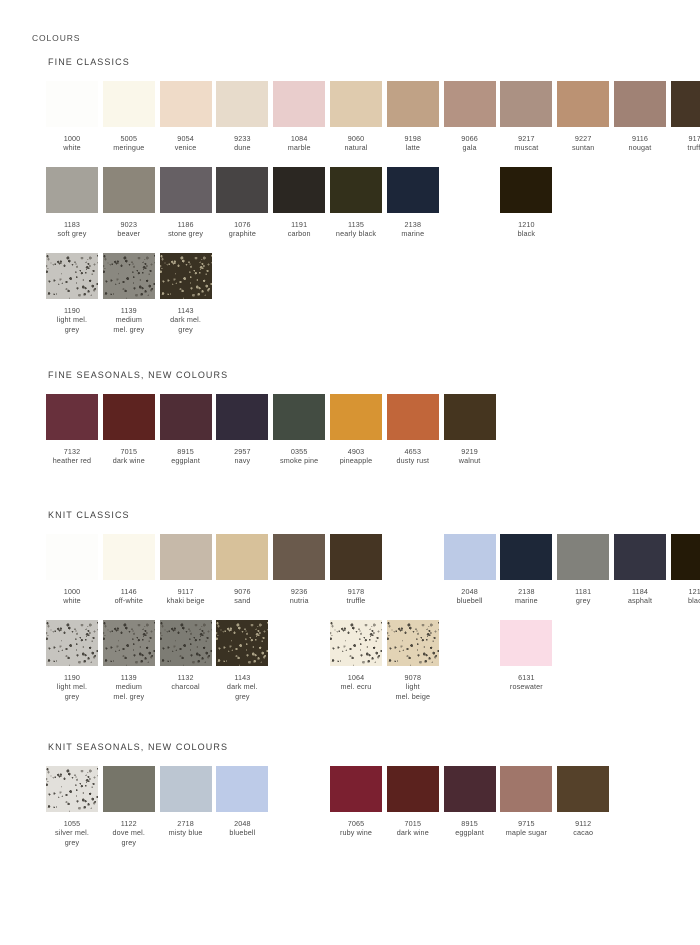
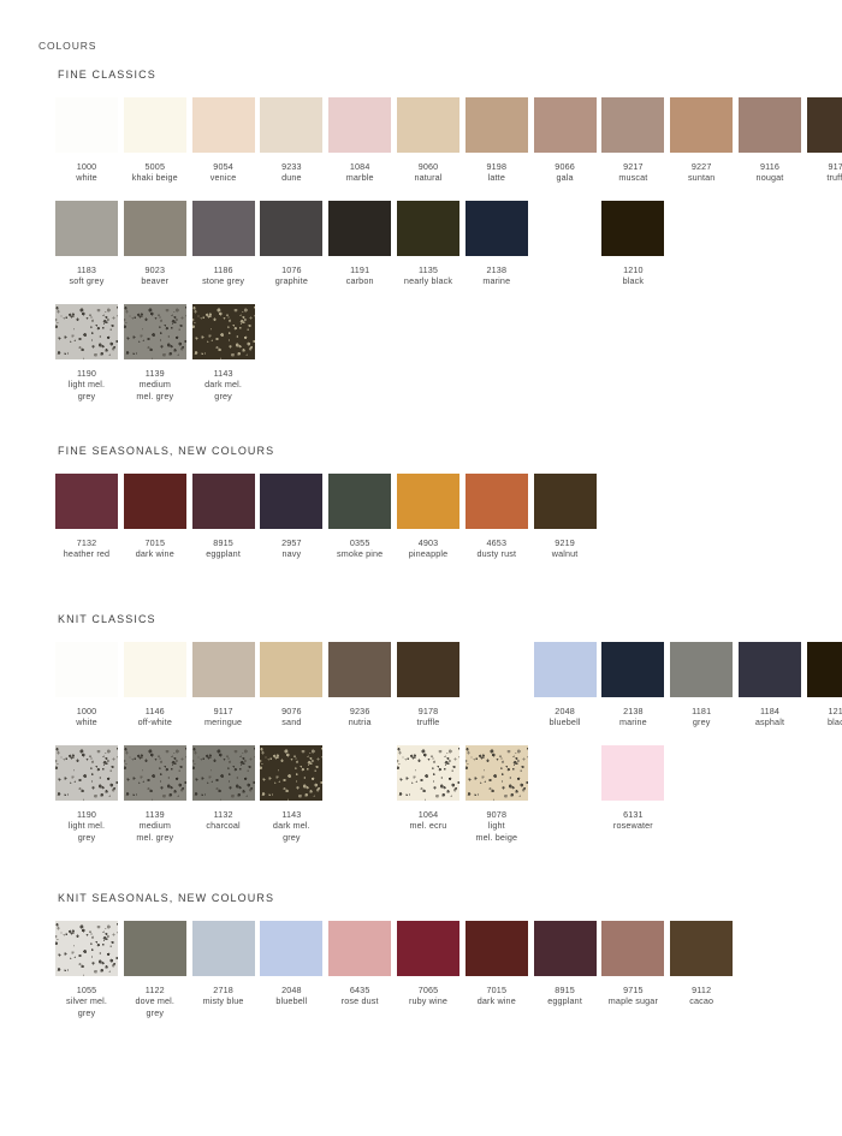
  COLOURS
  FINE CLASSICS
  1000
  white
  5005
- meringue
+ khaki beige
  9054
  venice
  9233
  dune
  1084
  marble
  9060
  natural
  9198
  latte
  9066
  gala
  9217
  muscat
  9227
  suntan
  9116
  nougat
  917
  truff
  1183
  soft grey
  9023
  beaver
  1186
  stone grey
  1076
  graphite
  1191
  carbon
  1135
  nearly black
  2138
  marine
  1210
  black
  1190
  light mel.
  grey
  1139
  medium
  mel. grey
  1143
  dark mel.
  grey
  FINE SEASONALS, NEW COLOURS
  7132
  heather red
  7015
  dark wine
  8915
  eggplant
  2957
  navy
  0355
  smoke pine
  4903
  pineapple
  4653
  dusty rust
  9219
  walnut
  KNIT CLASSICS
  1000
  white
  1146
  off-white
  9117
- khaki beige
+ meringue
  9076
  sand
  9236
  nutria
  9178
  truffle
  2048
  bluebell
  2138
  marine
  1181
  grey
  1184
  asphalt
  121
  1190
  light mel.
  grey
  1139
  medium
  mel. grey
  1132
  charcoal
  1143
  dark mel.
  grey
  1064
  mel. ecru
  9078
  light
  mel. beige
  6131
  rosewater
  KNIT SEASONALS, NEW COLOURS
  1055
  silver mel.
  grey
  1122
  dove mel.
  grey
  2718
  misty blue
  2048
  bluebell
+ 6435
+ rose dust
  7065
  ruby wine
  7015
  dark wine
  8915
  eggplant
  9715
  maple sugar
  9112
  cacao
